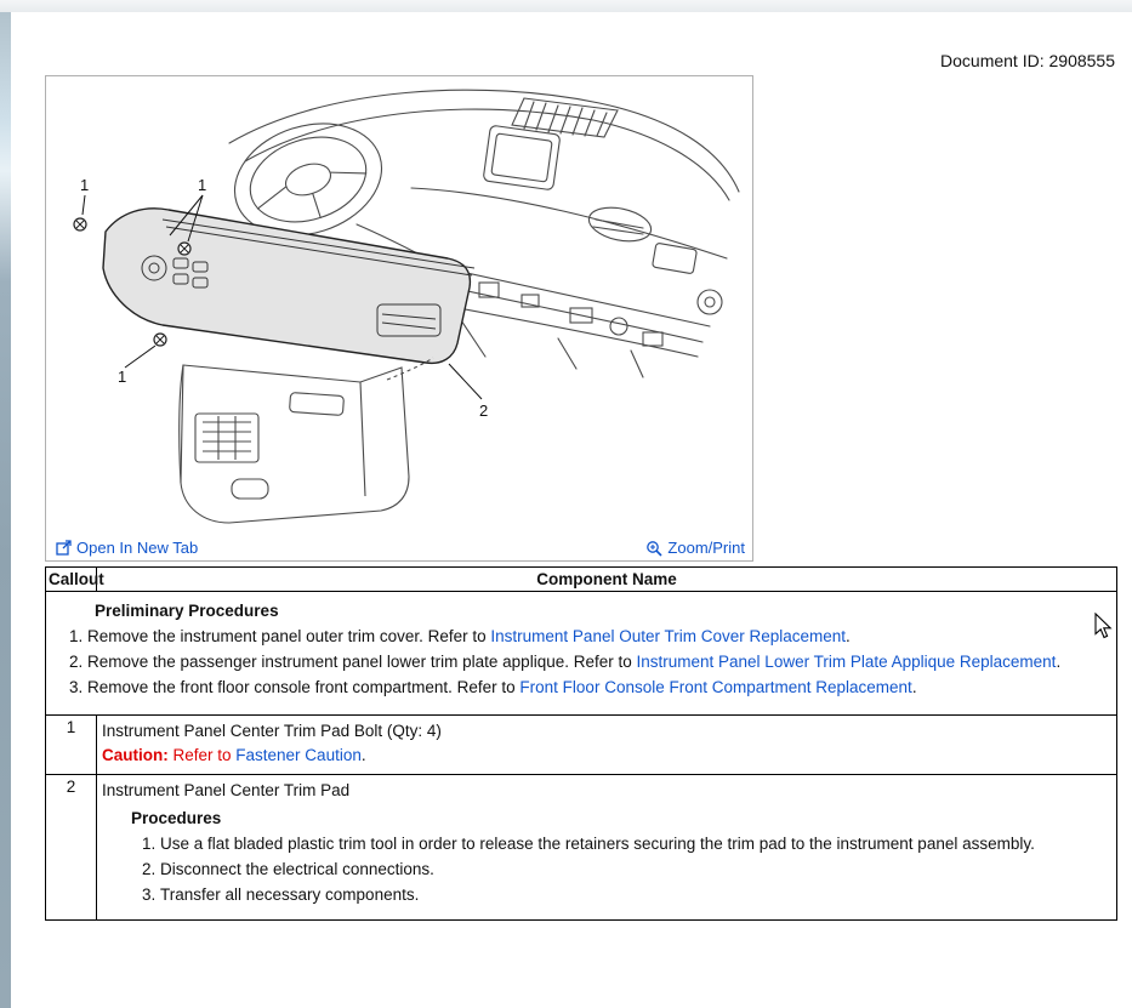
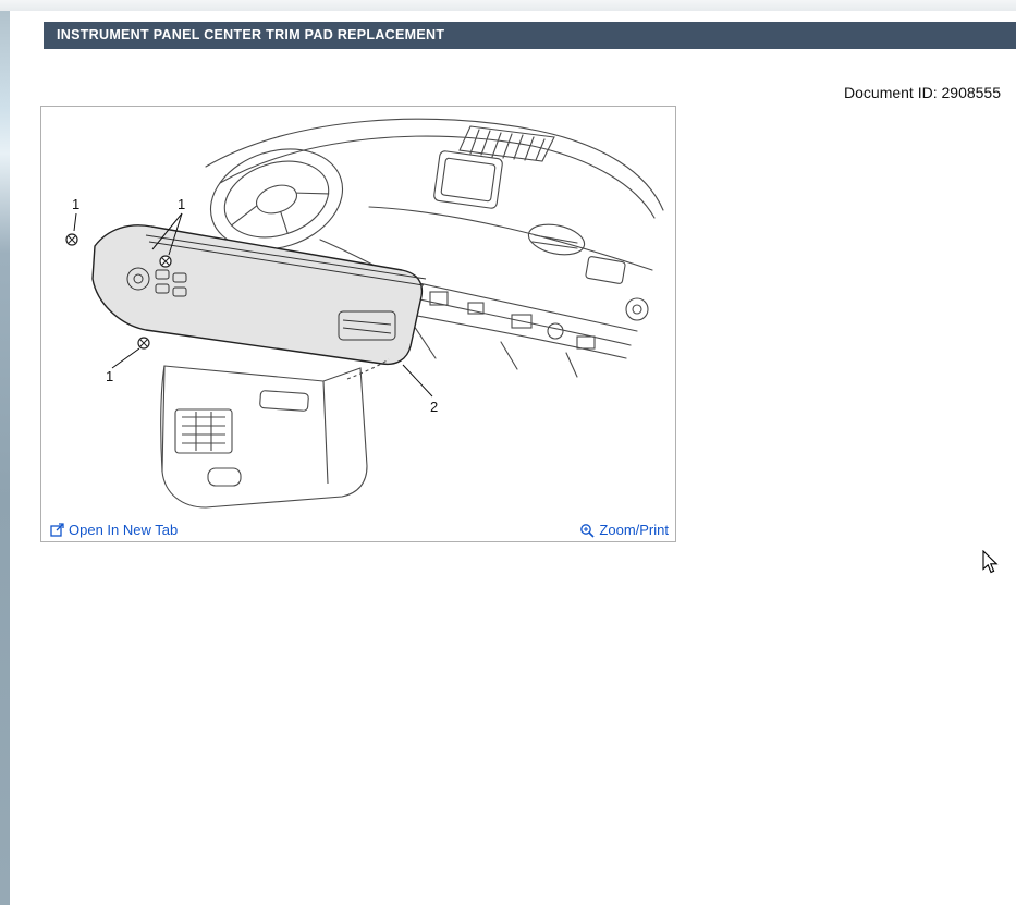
+ INSTRUMENT PANEL CENTER TRIM PAD REPLACEMENT
  Document ID: 2908555
  1
  1
  1
  2
  Open In New Tab
  Zoom/Print
- Callout	Component Name
- Preliminary Procedures Remove the instrument panel outer trim cover. Refer to Instrument Panel Outer Trim Cover Replacement. Remove the passenger instrument panel lower trim plate applique. Refer to Instrument Panel Lower Trim Plate Applique Replacement. Remove the front floor console front compartment. Refer to Front Floor Console Front Compartment Replacement.
- 1	Instrument Panel Center Trim Pad Bolt (Qty: 4) Caution: Refer to Fastener Caution.
- 2	Instrument Panel Center Trim Pad Procedures Use a flat bladed plastic trim tool in order to release the retainers securing the trim pad to the instrument panel assembly. Disconnect the electrical connections. Transfer all necessary components.
